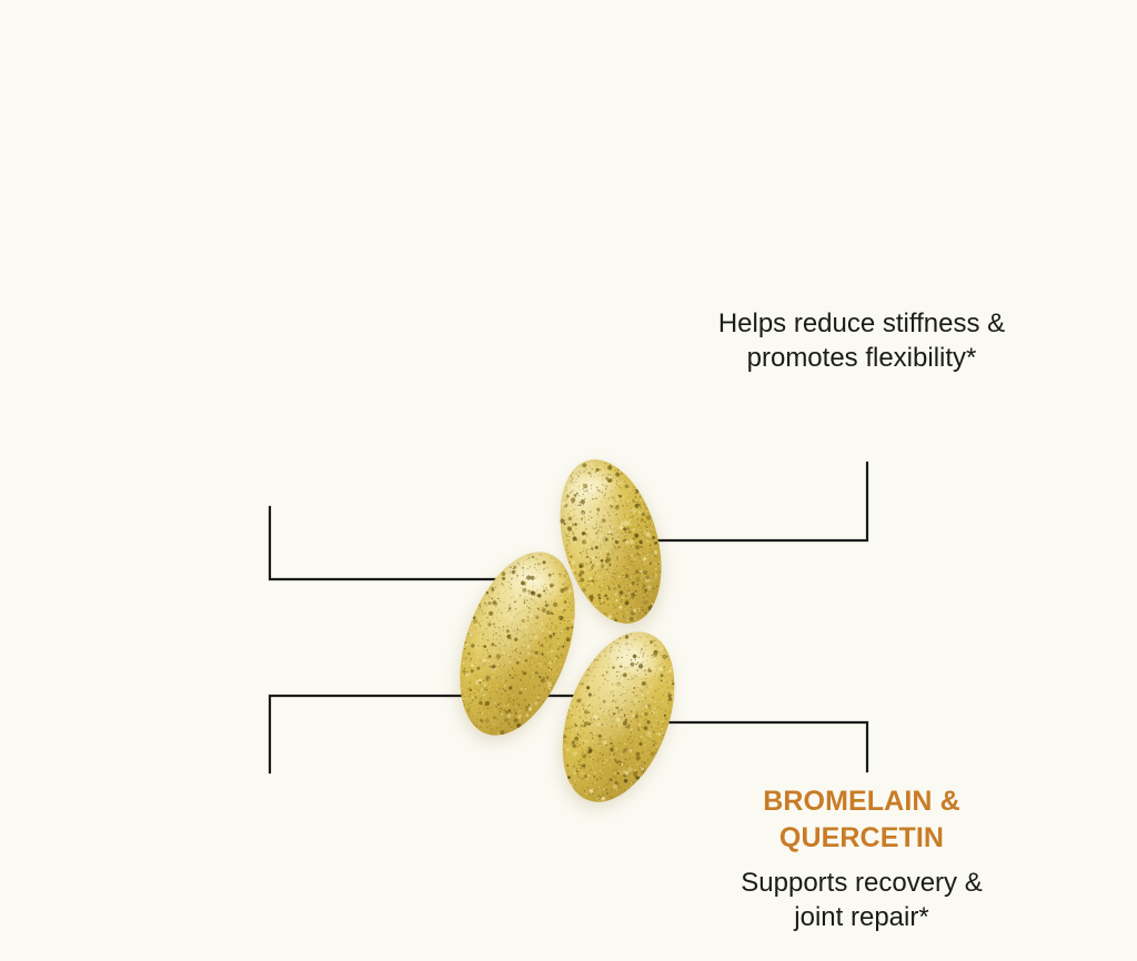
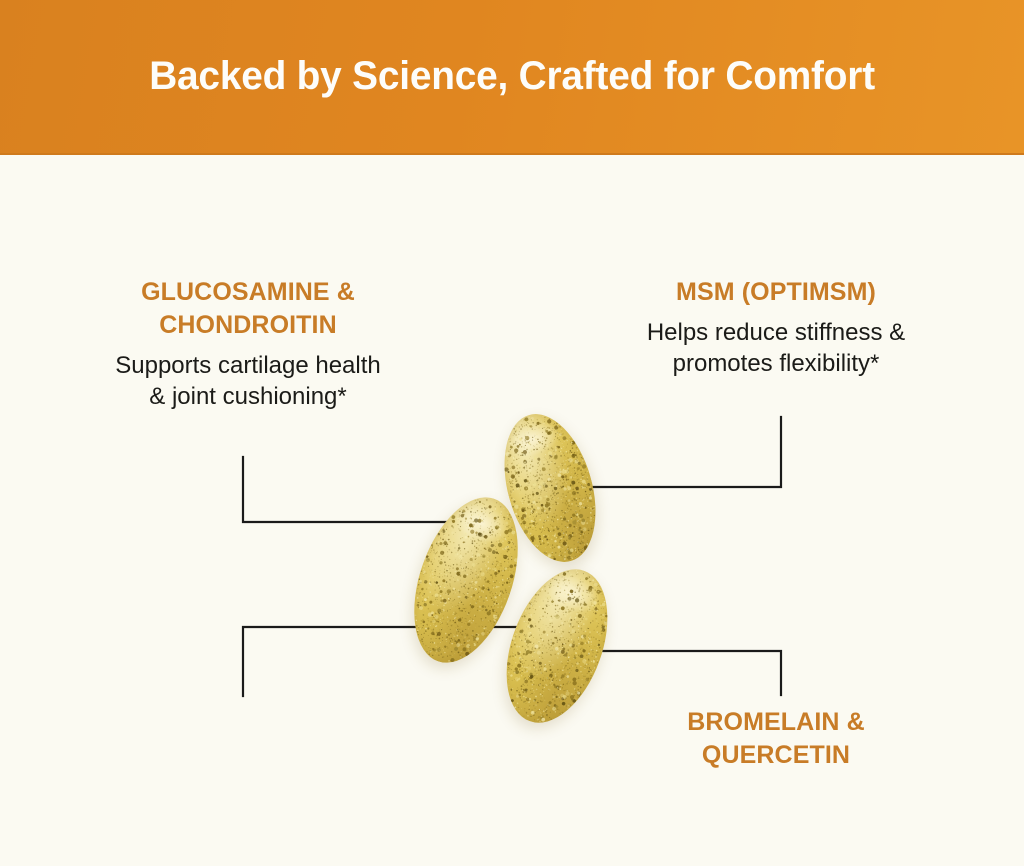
+ Backed by Science, Crafted for Comfort
+ GLUCOSAMINE &
+ CHONDROITIN
+ Supports cartilage health
+ & joint cushioning*
+ MSM (OPTIMSM)
  Helps reduce stiffness &
  promotes flexibility*
  BROMELAIN &
  QUERCETIN
- Supports recovery &
- joint repair*
